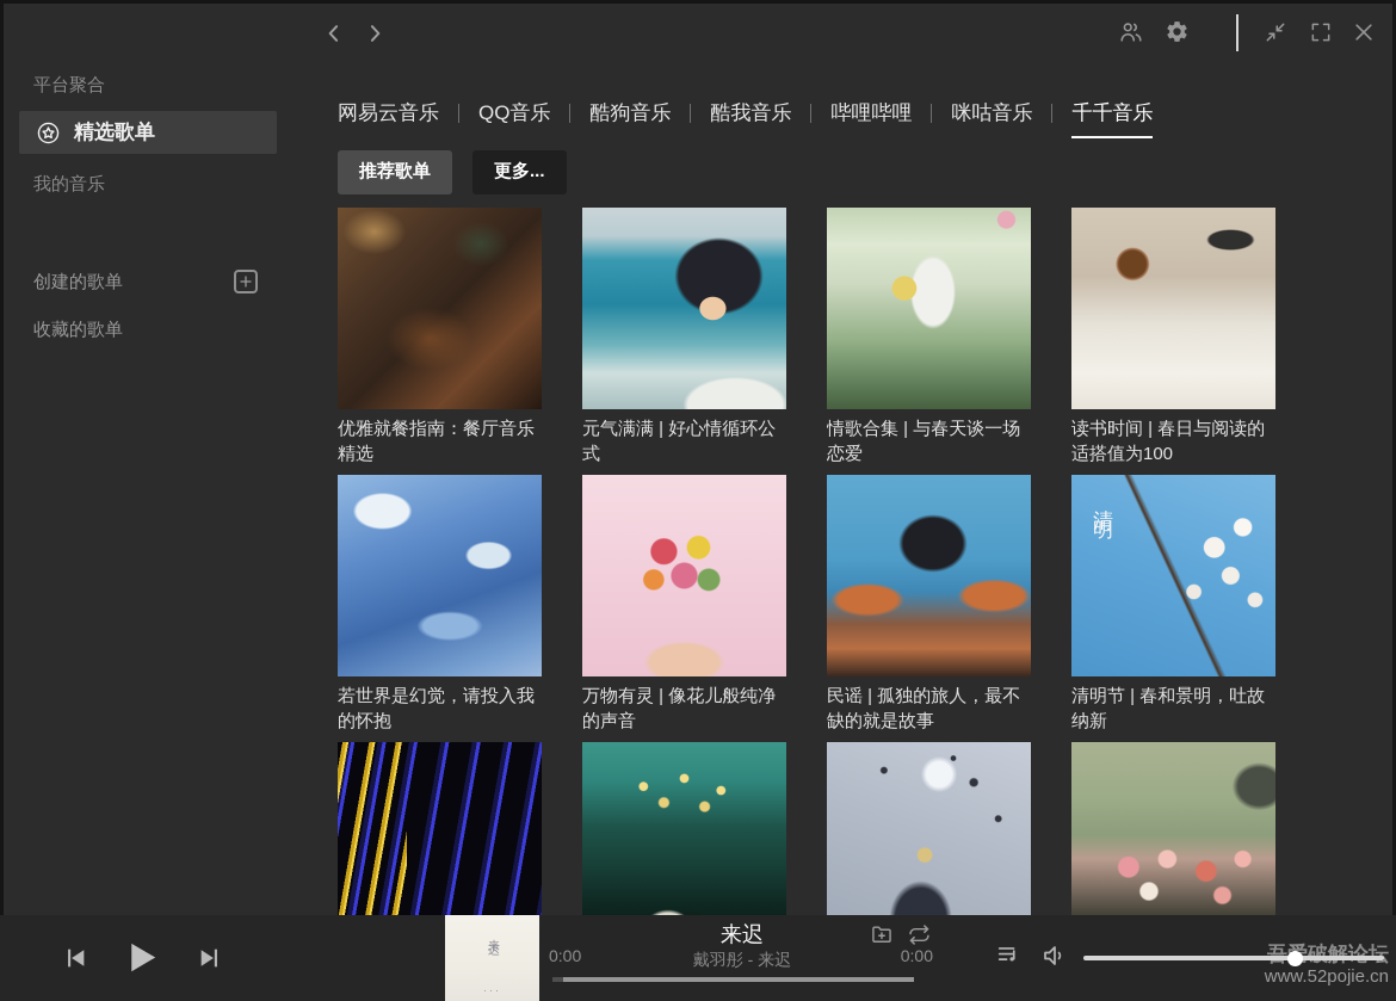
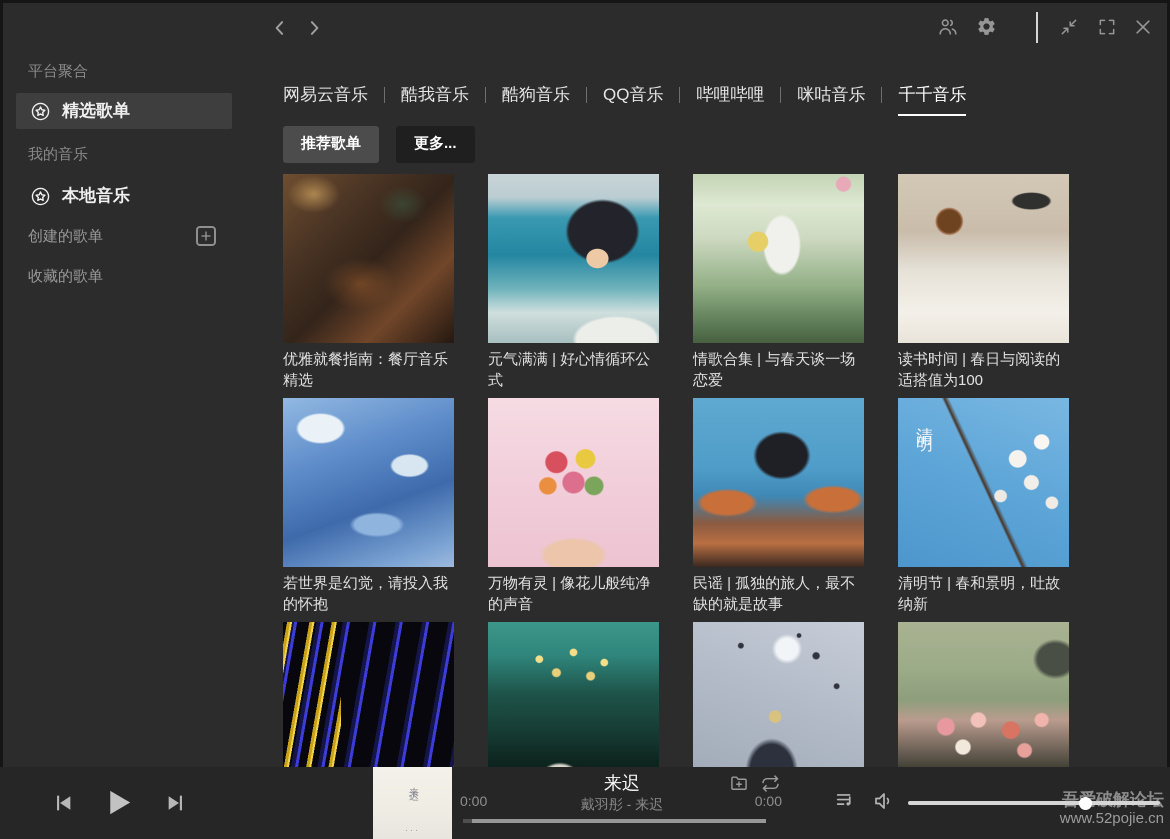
  平台聚合
  精选歌单
  我的音乐
+ 本地音乐
  创建的歌单
  收藏的歌单
  网易云音乐
- QQ音乐
+ 酷我音乐
  酷狗音乐
- 酷我音乐
+ QQ音乐
  哔哩哔哩
  咪咕音乐
  千千音乐
  推荐歌单
  更多...
  优雅就餐指南：餐厅音乐精选
  元气满满 | 好心情循环公式
  情歌合集 | 与春天谈一场恋爱
  读书时间 | 春日与阅读的适搭值为100
  若世界是幻觉，请投入我的怀抱
  万物有灵 | 像花儿般纯净的声音
  民谣 | 孤独的旅人，最不缺的就是故事
  清明节 | 春和景明，吐故纳新
  ···
  0:00
  来迟
  戴羽彤 - 来迟
  0:00
  吾破解论坛
  www.52pojie.cn
